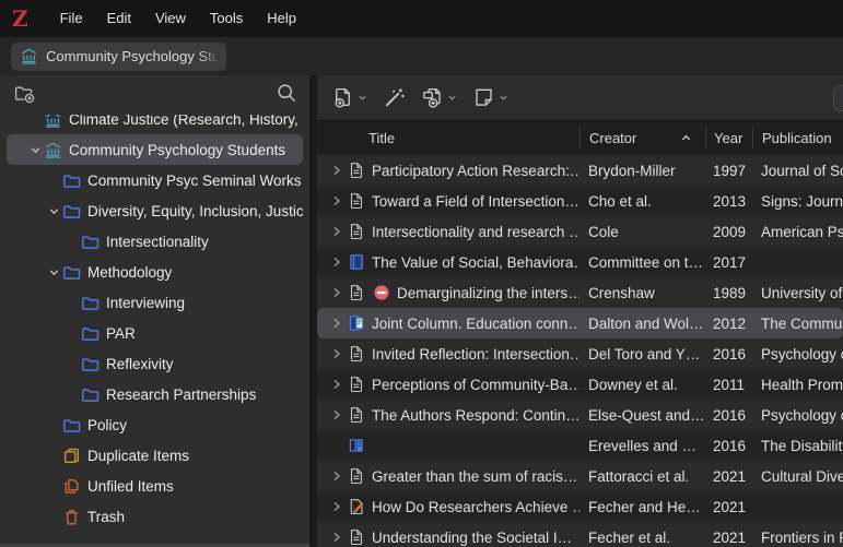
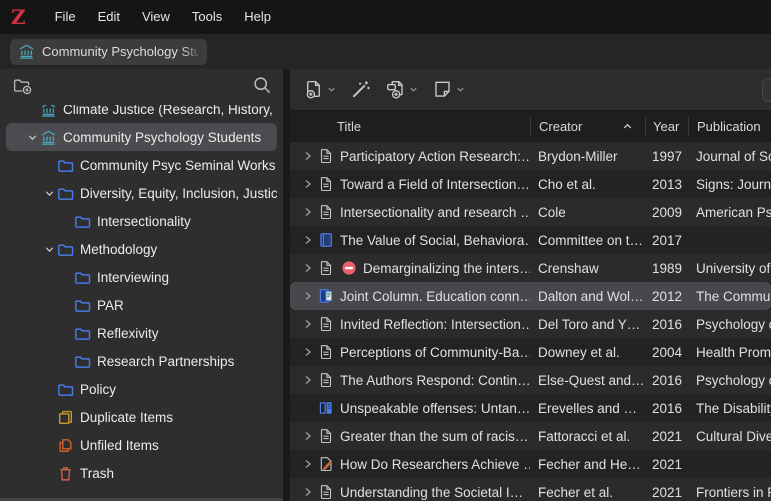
  Z
  File
  Edit
  View
  Tools
  Help
  Community Psychology
  Climate Justice (Research, History,
  Community Psychology Students
  Community Psyc Seminal Works
  Diversity, Equity, Inclusion, Justic
  Intersectionality
  Methodology
  Interviewing
  PAR
  Reflexivity
  Research Partnerships
  Policy
  Duplicate Items
  Unfiled Items
  Trash
  Title
  Creator
  Year
  Publication
  Participatory Action Research:…
  Brydon-Miller
  1997
  Journal of S
  Toward a Field of Intersection…
  Cho et al.
  2013
  Signs: Journ
  Intersectionality and research …
  Cole
  2009
  American Ps
  The Value of Social, Behaviora
  Committee on t…
  2017
  Demarginalizing the inters…
  Crenshaw
  1989
  University of
  Joint Column. Education conn…
  Dalton and Wol…
  2012
  The Commu
  Invited Reflection: Intersection…
  Del Toro and Y…
  2016
  Psychology
  Perceptions of Community-Ba…
  Downey et al.
- 2011
+ 2004
  Health Prom
  The Authors Respond: Contin…
  Else-Quest and…
  2016
  Psychology
+ Unspeakable offenses: Untan…
  Erevelles and …
  2016
  The Disabilit
  Greater than the sum of racis…
  Fattoracci et al.
  2021
  Cultural Dive
  How Do Researchers Achieve …
  Fecher and He…
  2021
  Understanding the Societal I…
  Fecher et al.
  2021
  Frontiers in
